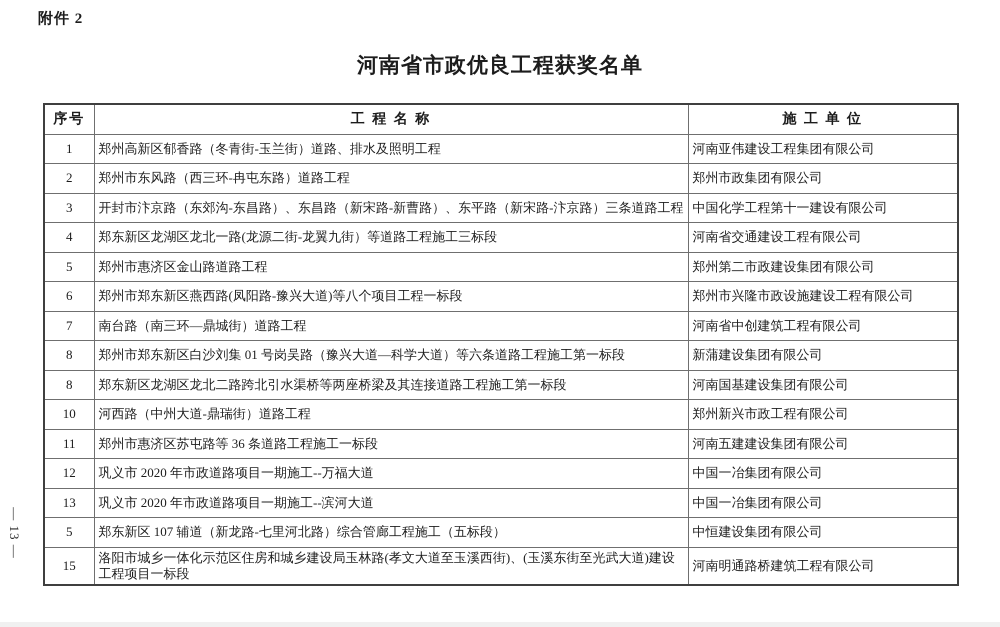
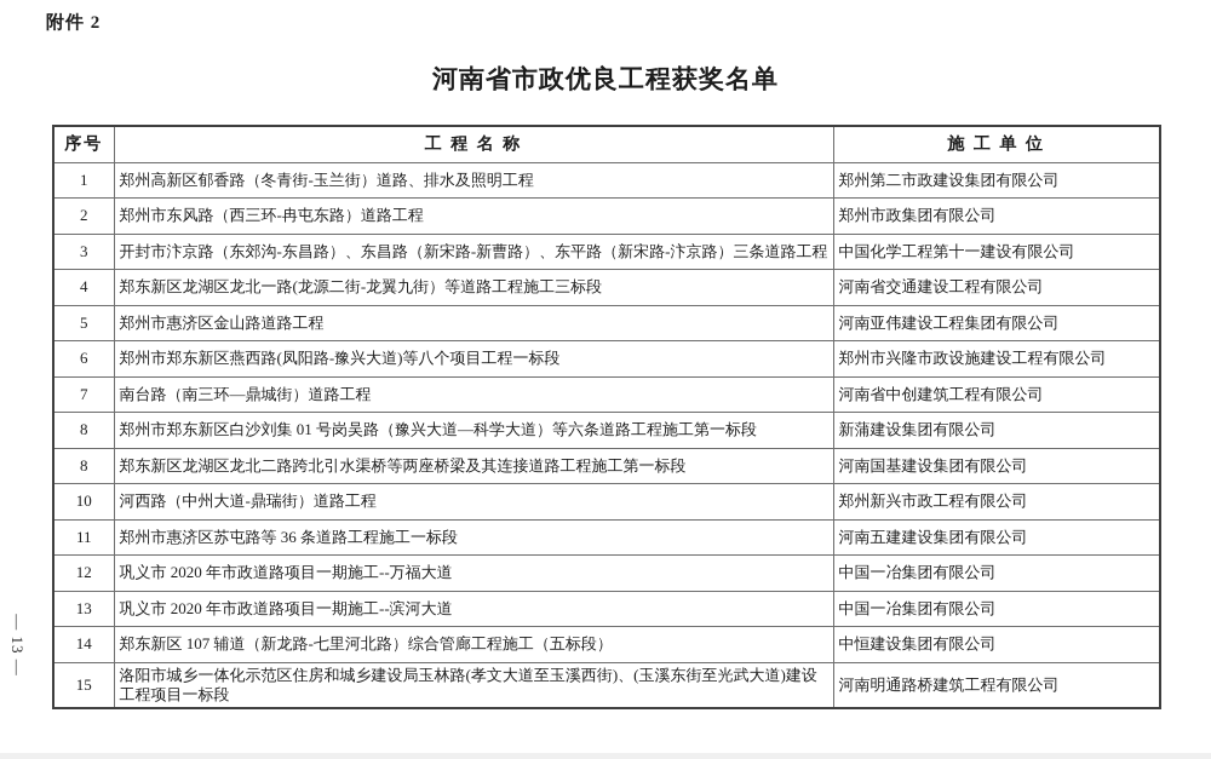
  附件 2
  河南省市政优良工程获奖名单
  序号	工 程 名 称	施 工 单 位
- 1	郑州高新区郁香路（冬青街-玉兰街）道路、排水及照明工程	河南亚伟建设工程集团有限公司
+ 1	郑州高新区郁香路（冬青街-玉兰街）道路、排水及照明工程	郑州第二市政建设集团有限公司
  2	郑州市东风路（西三环-冉屯东路）道路工程	郑州市政集团有限公司
  3	开封市汴京路（东郊沟-东昌路）、东昌路（新宋路-新曹路）、东平路（新宋路-汴京路）三条道路工程	中国化学工程第十一建设有限公司
  4	郑东新区龙湖区龙北一路(龙源二街-龙翼九街）等道路工程施工三标段	河南省交通建设工程有限公司
- 5	郑州市惠济区金山路道路工程	郑州第二市政建设集团有限公司
+ 5	郑州市惠济区金山路道路工程	河南亚伟建设工程集团有限公司
  6	郑州市郑东新区燕西路(凤阳路-豫兴大道)等八个项目工程一标段	郑州市兴隆市政设施建设工程有限公司
  7	南台路（南三环—鼎城街）道路工程	河南省中创建筑工程有限公司
  8	郑州市郑东新区白沙刘集 01 号岗吴路（豫兴大道—科学大道）等六条道路工程施工第一标段	新蒲建设集团有限公司
  8	郑东新区龙湖区龙北二路跨北引水渠桥等两座桥梁及其连接道路工程施工第一标段	河南国基建设集团有限公司
  10	河西路（中州大道-鼎瑞街）道路工程	郑州新兴市政工程有限公司
  11	郑州市惠济区苏屯路等 36 条道路工程施工一标段	河南五建建设集团有限公司
  12	巩义市 2020 年市政道路项目一期施工--万福大道	中国一冶集团有限公司
  13	巩义市 2020 年市政道路项目一期施工--滨河大道	中国一冶集团有限公司
- 5	郑东新区 107 辅道（新龙路-七里河北路）综合管廊工程施工（五标段）	中恒建设集团有限公司
+ 14	郑东新区 107 辅道（新龙路-七里河北路）综合管廊工程施工（五标段）	中恒建设集团有限公司
  15	洛阳市城乡一体化示范区住房和城乡建设局玉林路(孝文大道至玉溪西街)、(玉溪东街至光武大道)建设工程项目一标段	河南明通路桥建筑工程有限公司
